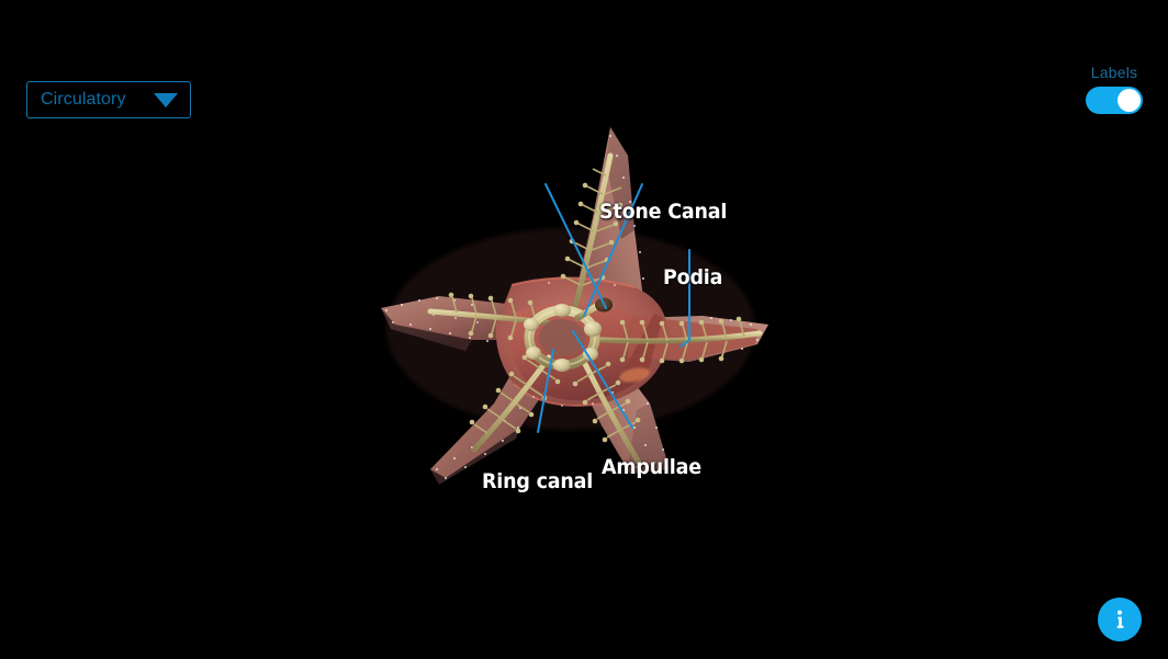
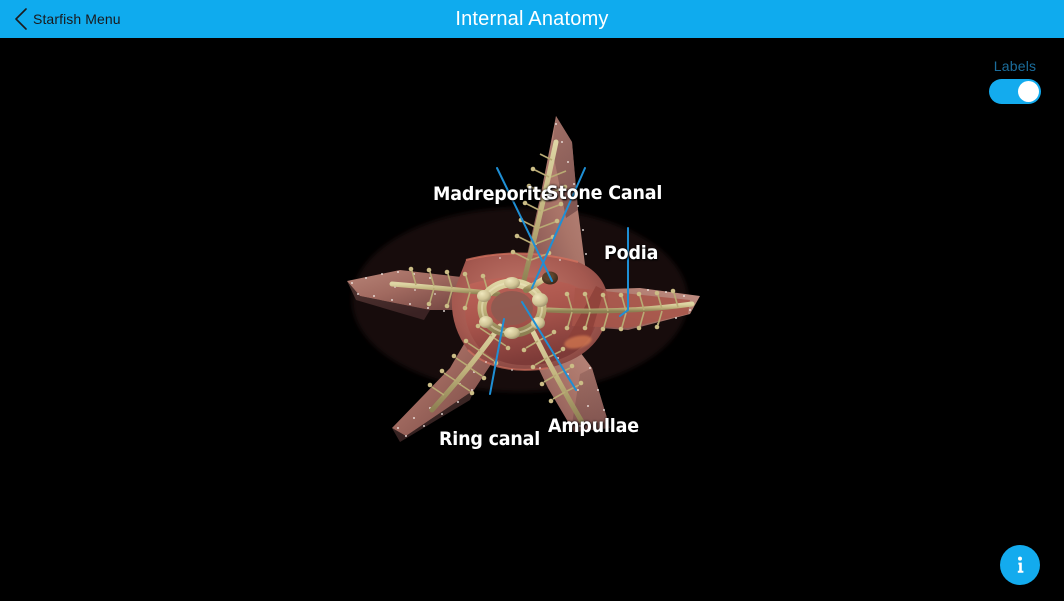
+ Starfish Menu
+ Internal Anatomy
+ Madreporite
  Stone Canal
  Podia
  Ampullae
  Ring canal
- Circulatory
  Labels
